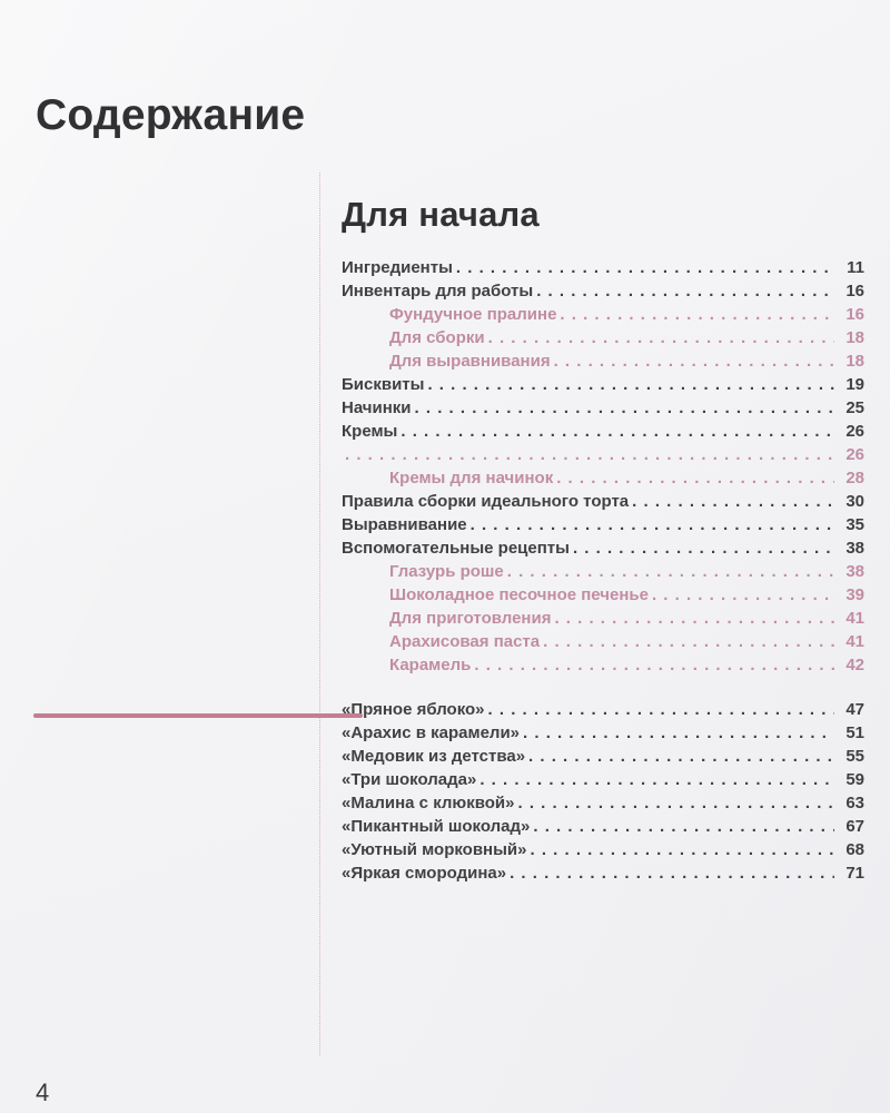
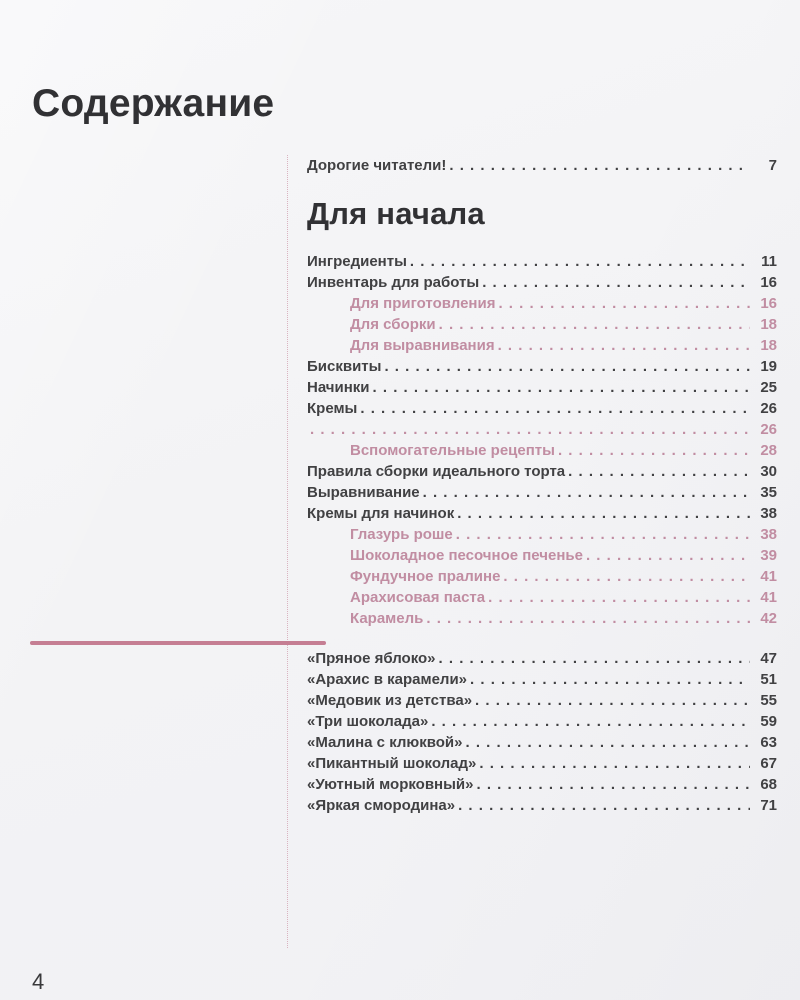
  Содержание
+ Дорогие читатели!
+ 7
  Для начала
  Ингредиенты
  11
  Инвентарь для работы
  16
- Фундучное пралине
+ Для приготовления
  16
  Для сборки
  18
  Для выравнивания
  18
  Бисквиты
  19
  Начинки
  25
  Кремы
  26
  26
- Кремы для начинок
+ Вспомогательные рецепты
  28
  Правила сборки идеального торта
  30
  Выравнивание
  35
- Вспомогательные рецепты
+ Кремы для начинок
  38
  Глазурь роше
  38
  Шоколадное песочное печенье
  39
- Для приготовления
+ Фундучное пралине
  41
  Арахисовая паста
  41
  Карамель
  42
  «Пряное яблоко»
  47
  «Арахис в карамели»
  51
  «Медовик из детства»
  55
  «Три шоколада»
  59
  «Малина с клюквой»
  63
  «Пикантный шоколад»
  67
  «Уютный морковный»
  68
  «Яркая смородина»
  71
  4
